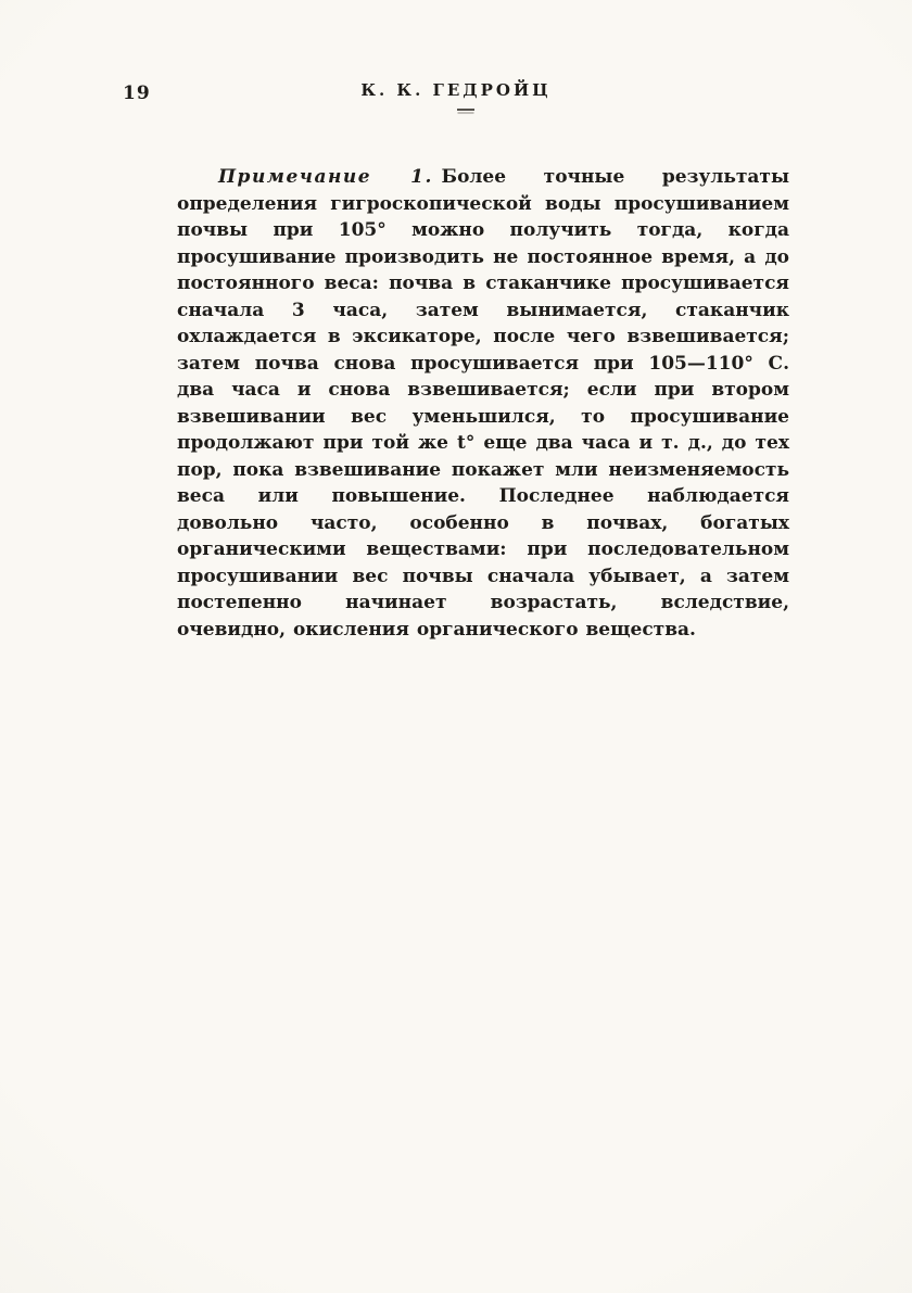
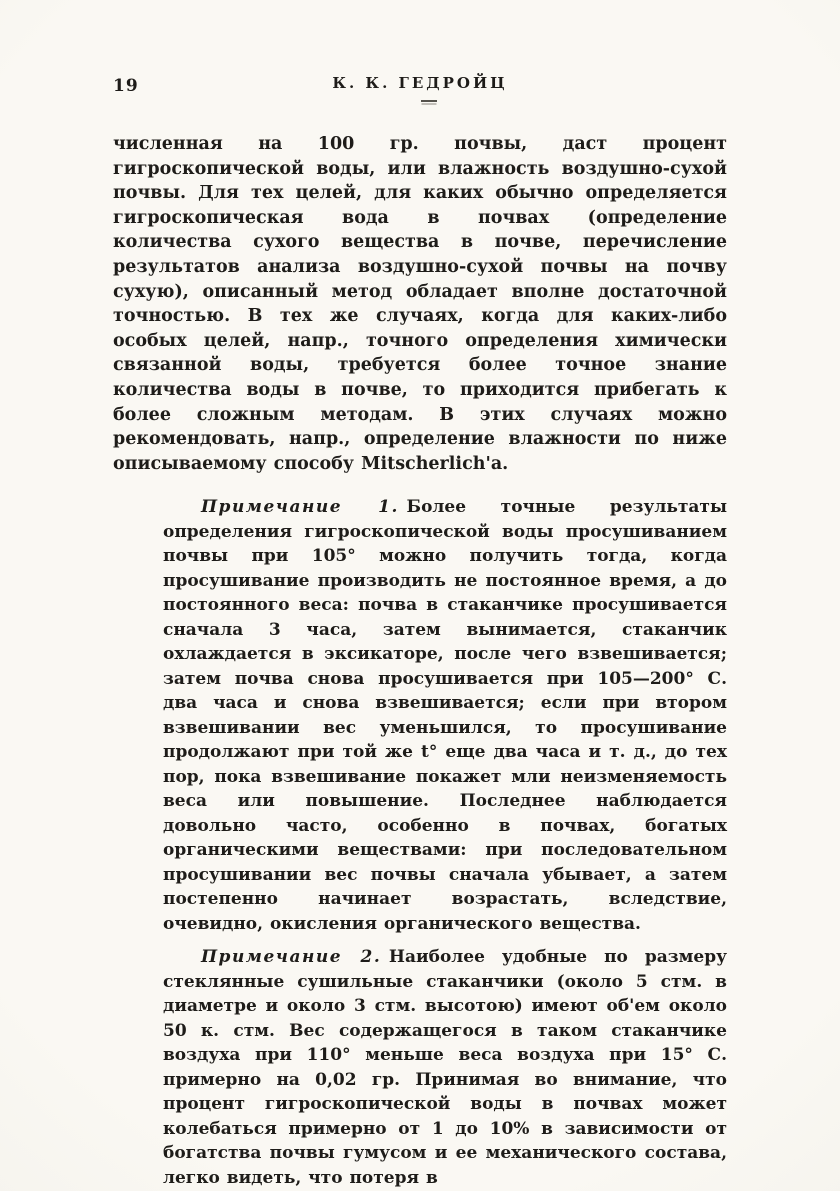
  19
  К. К. ГЕДРОЙЦ
+ численная на 100 гр. почвы, даст процент гигроскопической воды, или влажность воздушно-сухой почвы. Для тех целей, для каких обычно определяется гигроскопическая вода в почвах (определение количества сухого вещества в почве, перечисление результатов анализа воздушно-сухой почвы на почву сухую), описанный метод обладает вполне достаточной точностью. В тех же случаях, когда для каких-либо особых целей, напр., точного определения химически связанной воды, требуется более точное знание количества воды в почве, то приходится прибегать к более сложным методам. В этих случаях можно рекомендовать, напр., определение влажности по ниже описываемому способу Mitscherlich'а.
- Примечание 1. Более точные результаты определения гигроскопической воды просушиванием почвы при 105° можно получить тогда, когда просушивание производить не постоянное время, а до постоянного веса: почва в стаканчике просушивается сначала 3 часа, затем вынимается, стаканчик охлаждается в эксикаторе, после чего взвешивается; затем почва снова просушивается при 105—110° С. два часа и снова взвешивается; если при втором взвешивании вес уменьшился, то просушивание продолжают при той же t° еще два часа и т. д., до тех пор, пока взвешивание покажет мли неизменяемость веса или повышение. Последнее наблюдается довольно часто, особенно в почвах, богатых органическими веществами: при последовательном просушивании вес почвы сначала убывает, а затем постепенно начинает возрастать, вследствие, очевидно, окисления органического вещества.
+ Примечание 1. Более точные результаты определения гигроскопической воды просушиванием почвы при 105° можно получить тогда, когда просушивание производить не постоянное время, а до постоянного веса: почва в стаканчике просушивается сначала 3 часа, затем вынимается, стаканчик охлаждается в эксикаторе, после чего взвешивается; затем почва снова просушивается при 105—200° С. два часа и снова взвешивается; если при втором взвешивании вес уменьшился, то просушивание продолжают при той же t° еще два часа и т. д., до тех пор, пока взвешивание покажет мли неизменяемость веса или повышение. Последнее наблюдается довольно часто, особенно в почвах, богатых органическими веществами: при последовательном просушивании вес почвы сначала убывает, а затем постепенно начинает возрастать, вследствие, очевидно, окисления органического вещества.
+ Примечание 2. Наиболее удобные по размеру стеклянные сушильные стаканчики (около 5 стм. в диаметре и около 3 стм. высотою) имеют об'ем около 50 к. стм. Вес содержащегося в таком стаканчике воздуха при 110° меньше веса воздуха при 15° С. примерно на 0,02 гр. Принимая во внимание, что процент гигроскопической воды в почвах может колебаться примерно от 1 до 10% в зависимости от богатства почвы гумусом и ее механического состава, легко видеть, что потеря в
